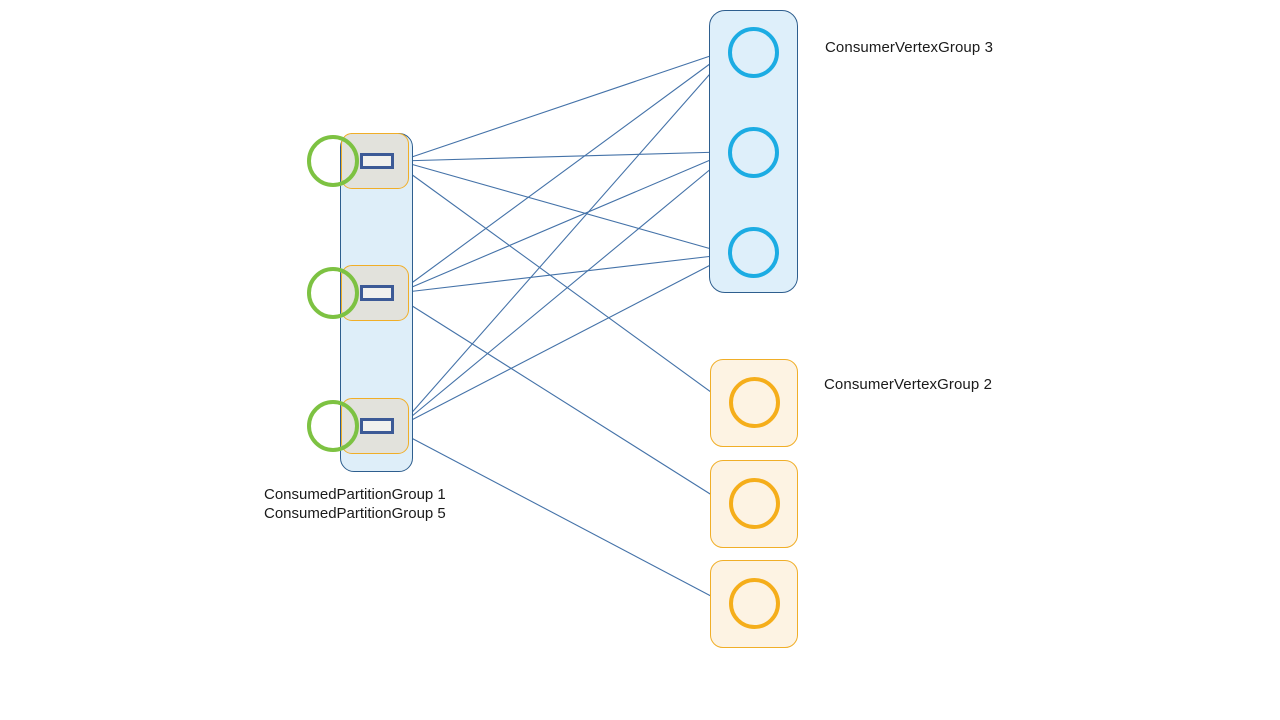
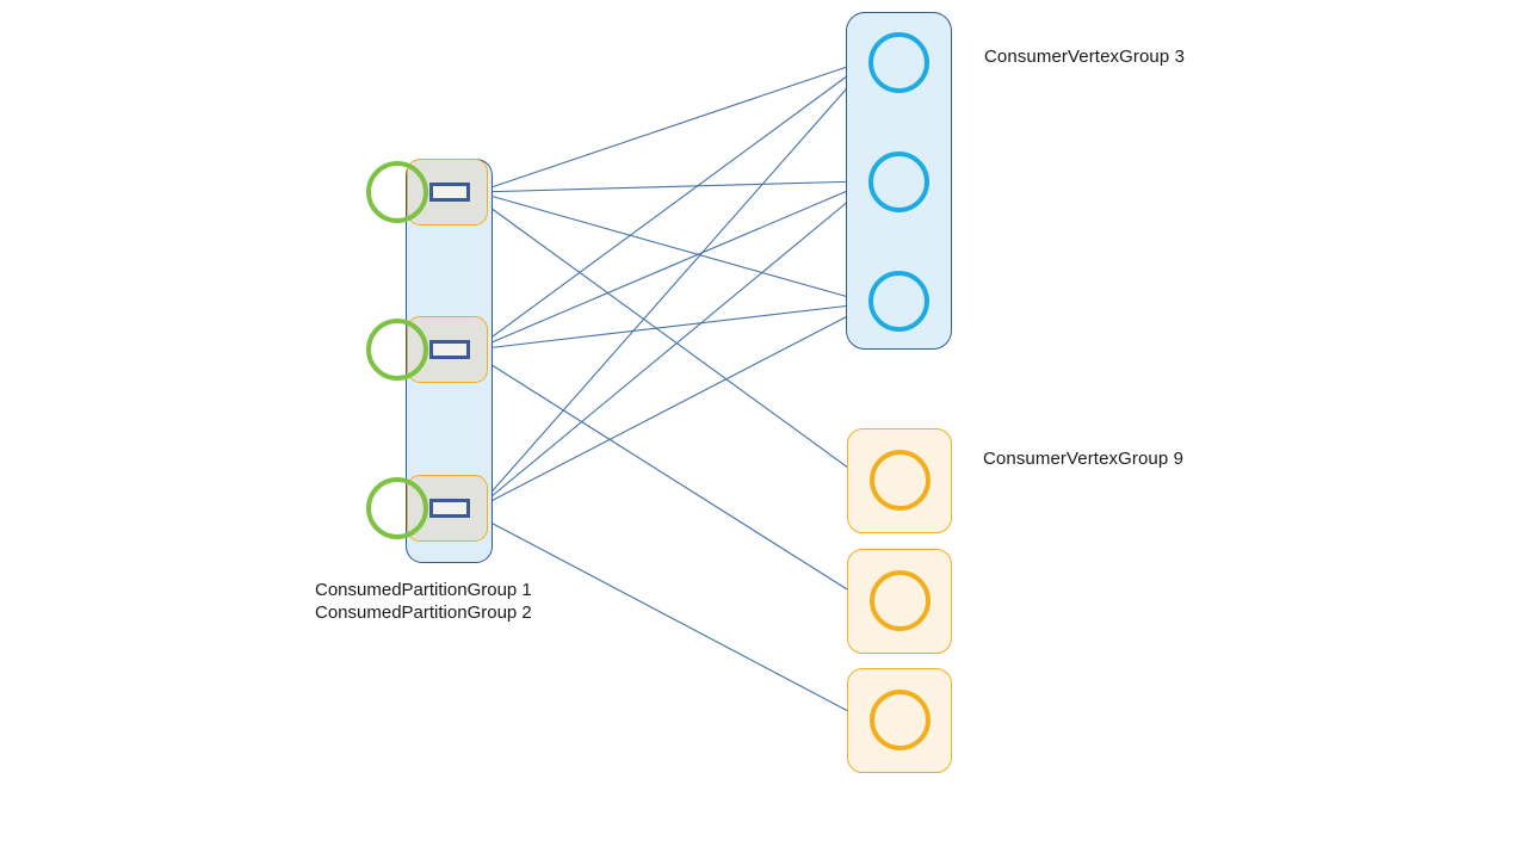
  ConsumerVertexGroup 3
- ConsumerVertexGroup 2
+ ConsumerVertexGroup 9
  ConsumedPartitionGroup 1
- ConsumedPartitionGroup 5
+ ConsumedPartitionGroup 2
